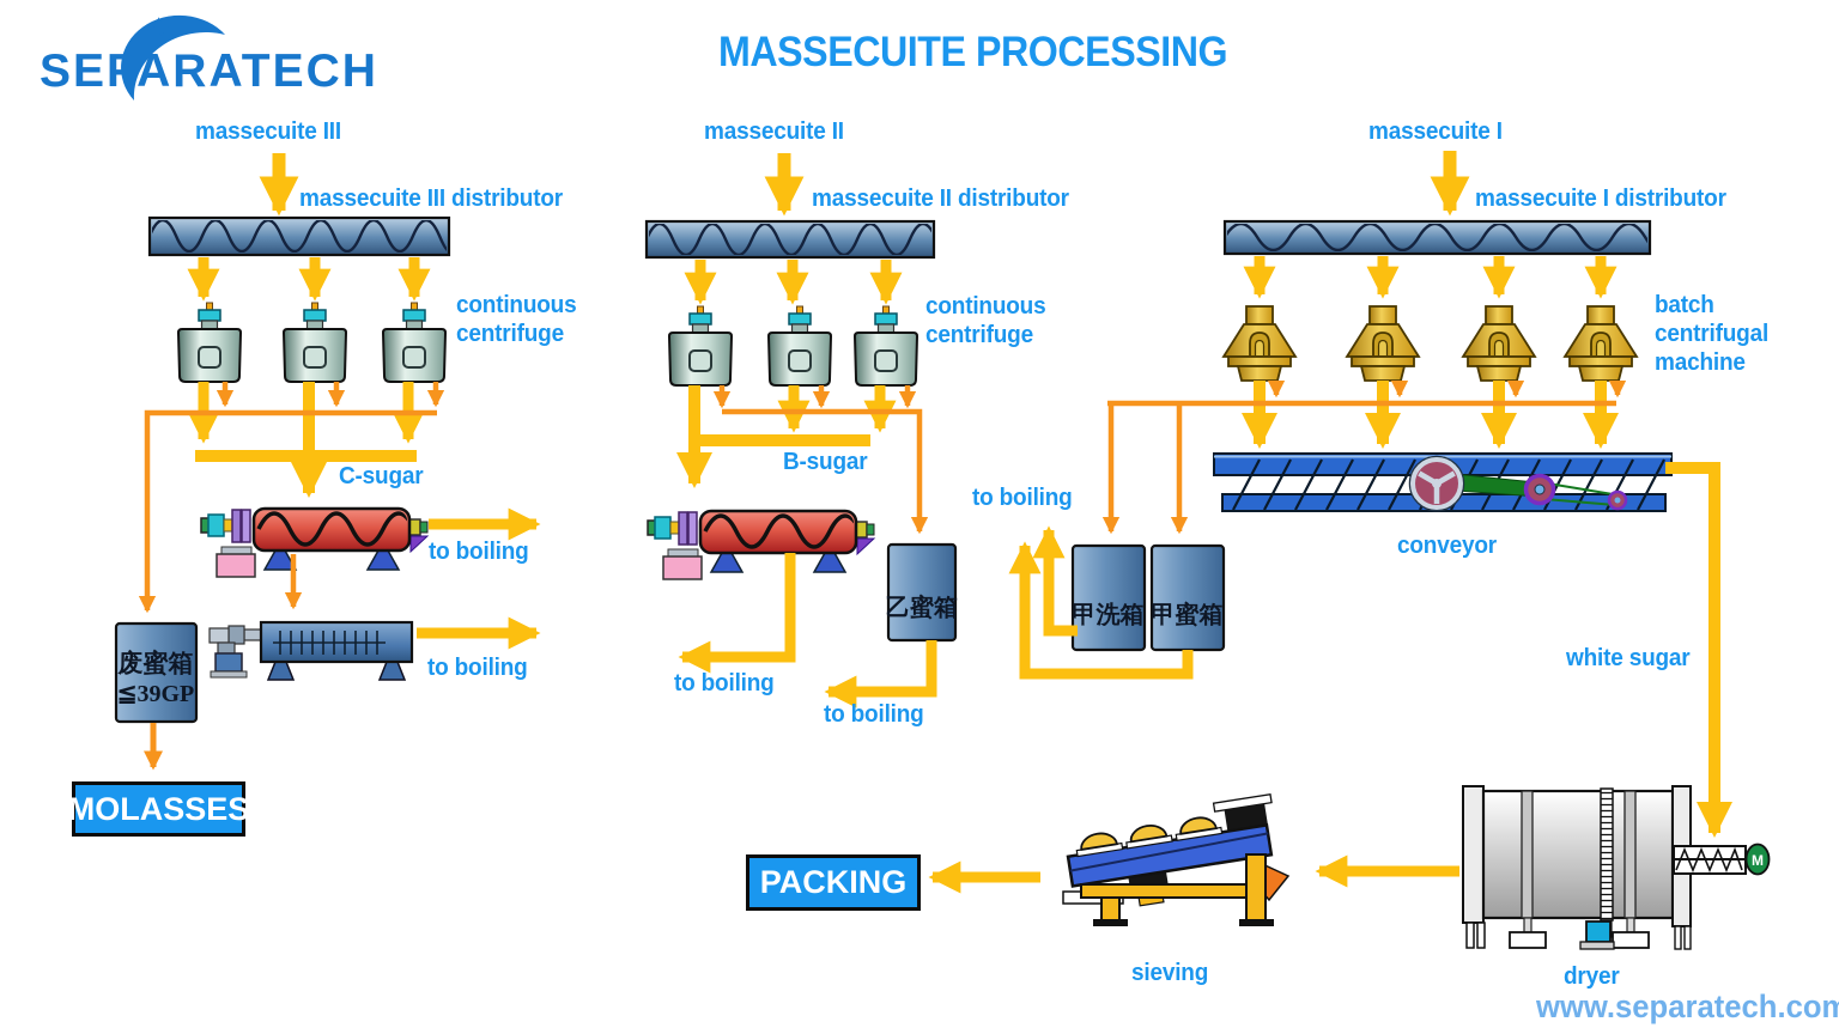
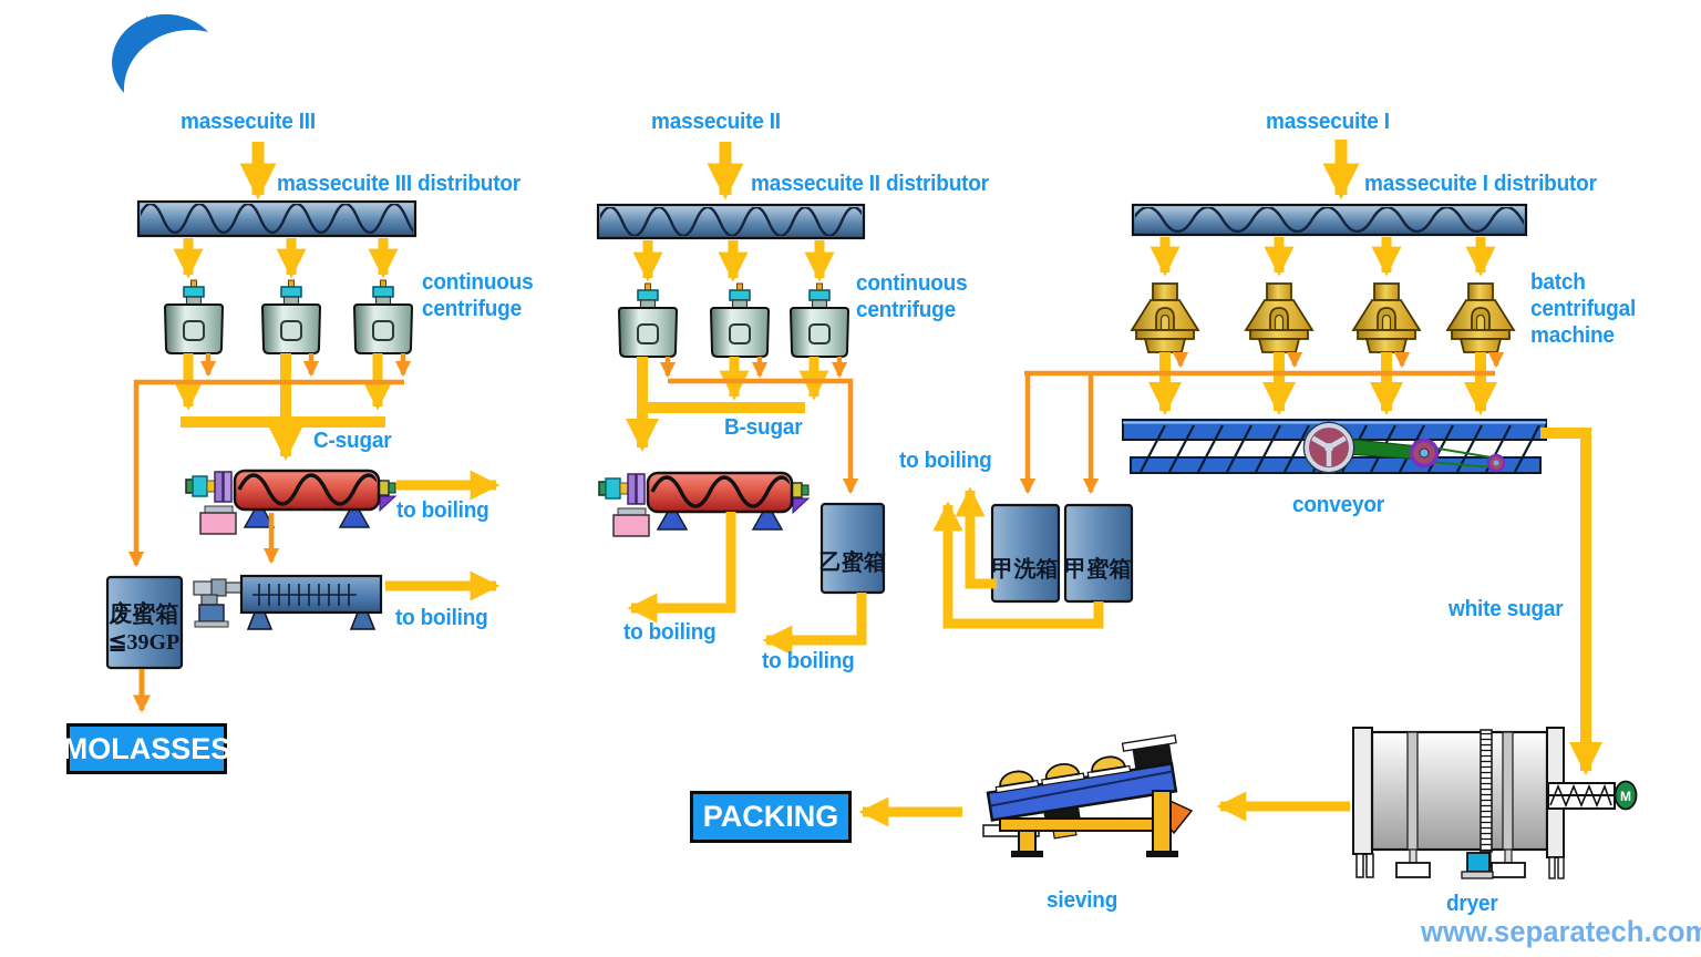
  M
- SEPARATECH
- MASSECUITE PROCESSING
  www.separatech.com
  massecuite III
  massecuite III distributor
  continuous
  centrifuge
  C-sugar
  to boiling
  to boiling
  massecuite II
  massecuite II distributor
  continuous
  centrifuge
  B-sugar
  to boiling
  to boiling
  massecuite I
  massecuite I distributor
  batch
  centrifugal
  machine
  to boiling
  conveyor
  white sugar
  sieving
  dryer
  废蜜箱
  ≦39GP
  乙蜜箱
  甲洗箱
  甲蜜箱
  MOLASSES
  PACKING
